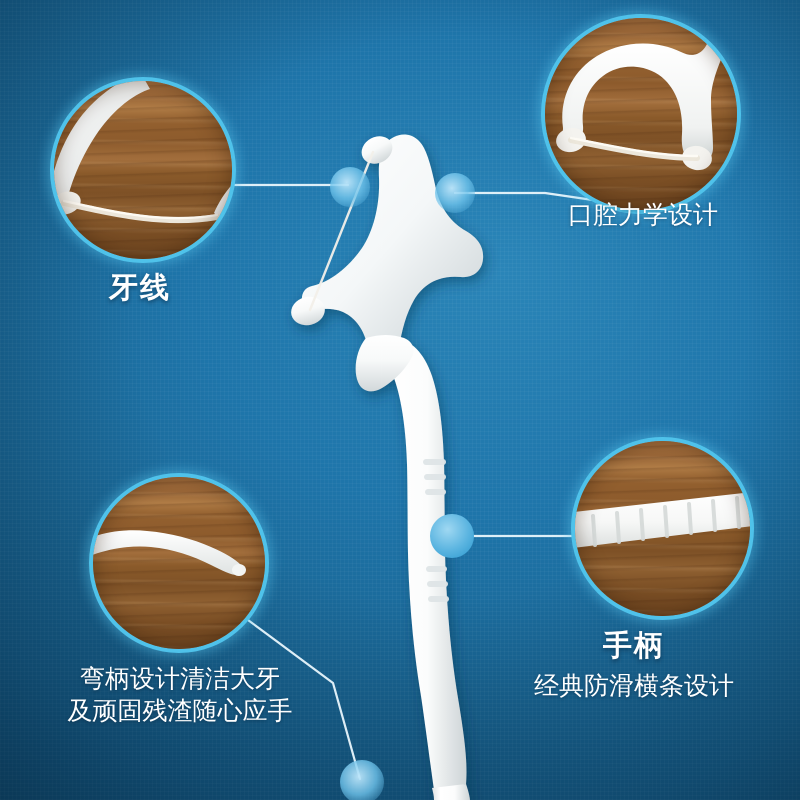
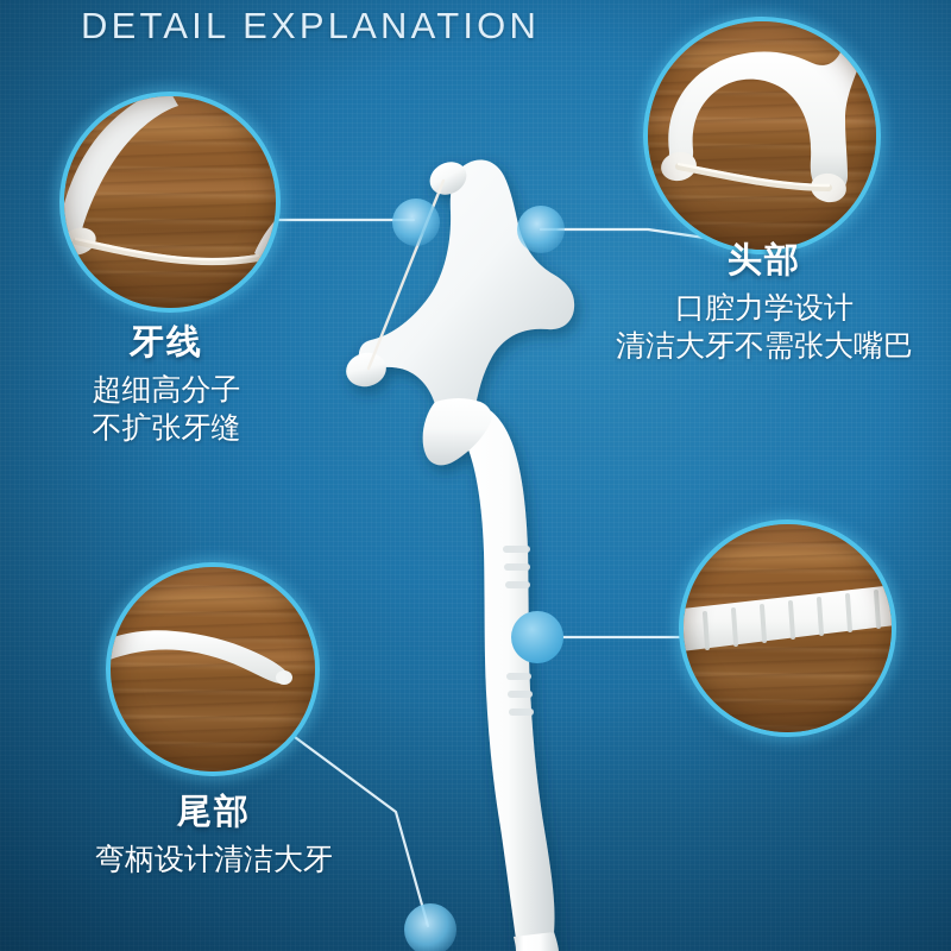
+ DETAIL EXPLANATION
  牙线
+ 超细高分子
+ 不扩张牙缝
+ 头部
  口腔力学设计
+ 清洁大牙不需张大嘴巴
+ 尾部
  弯柄设计清洁大牙
- 及顽固残渣随心应手
- 手柄
- 经典防滑横条设计
